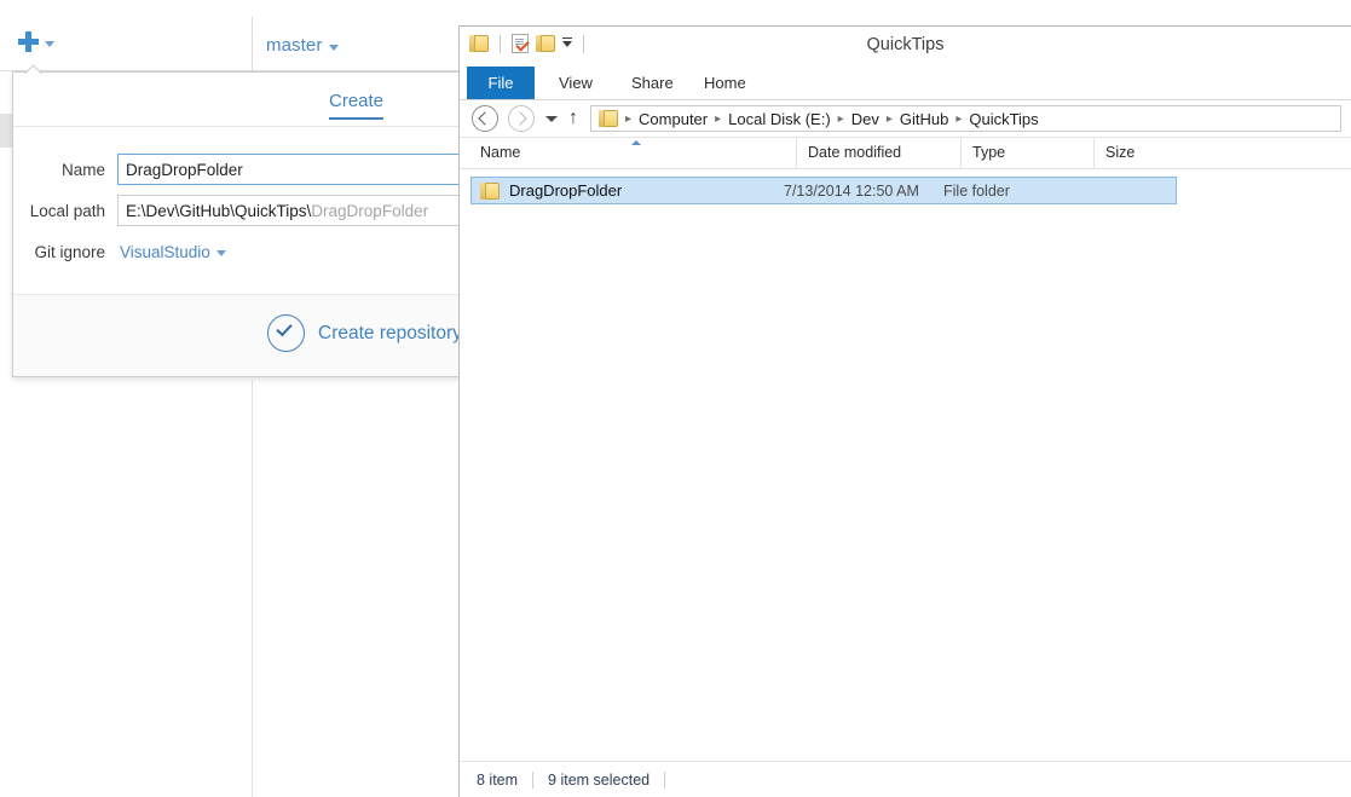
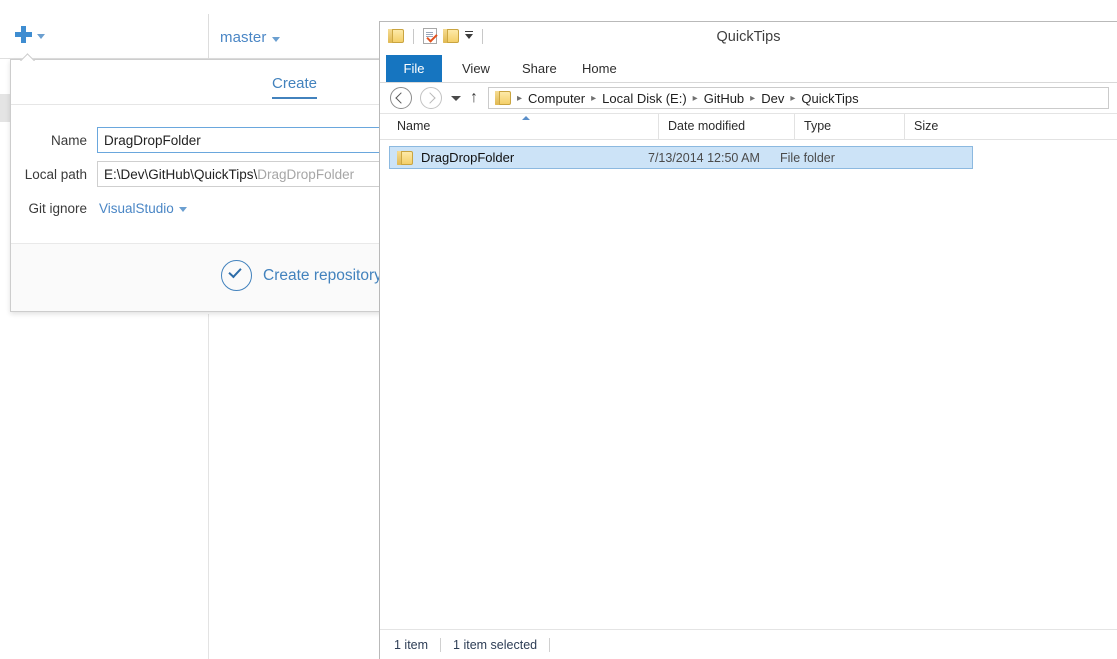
  master
  Create
  Name
  DragDropFolder
  Local path
  E:\Dev\GitHub\QuickTips\
  DragDropFolder
  Git ignore
  VisualStudio
  Create repository
  QuickTips
  File
  View
  Share
  Home
  ↑
  ▸
  Computer
  ▸
  Local Disk (E:)
  ▸
- Dev
+ GitHub
  ▸
- GitHub
+ Dev
  ▸
  QuickTips
  Name
  Date modified
  Type
  Size
  DragDropFolder
  7/13/2014 12:50 AM
  File folder
- 8 item
+ 1 item
- 9 item selected
+ 1 item selected
